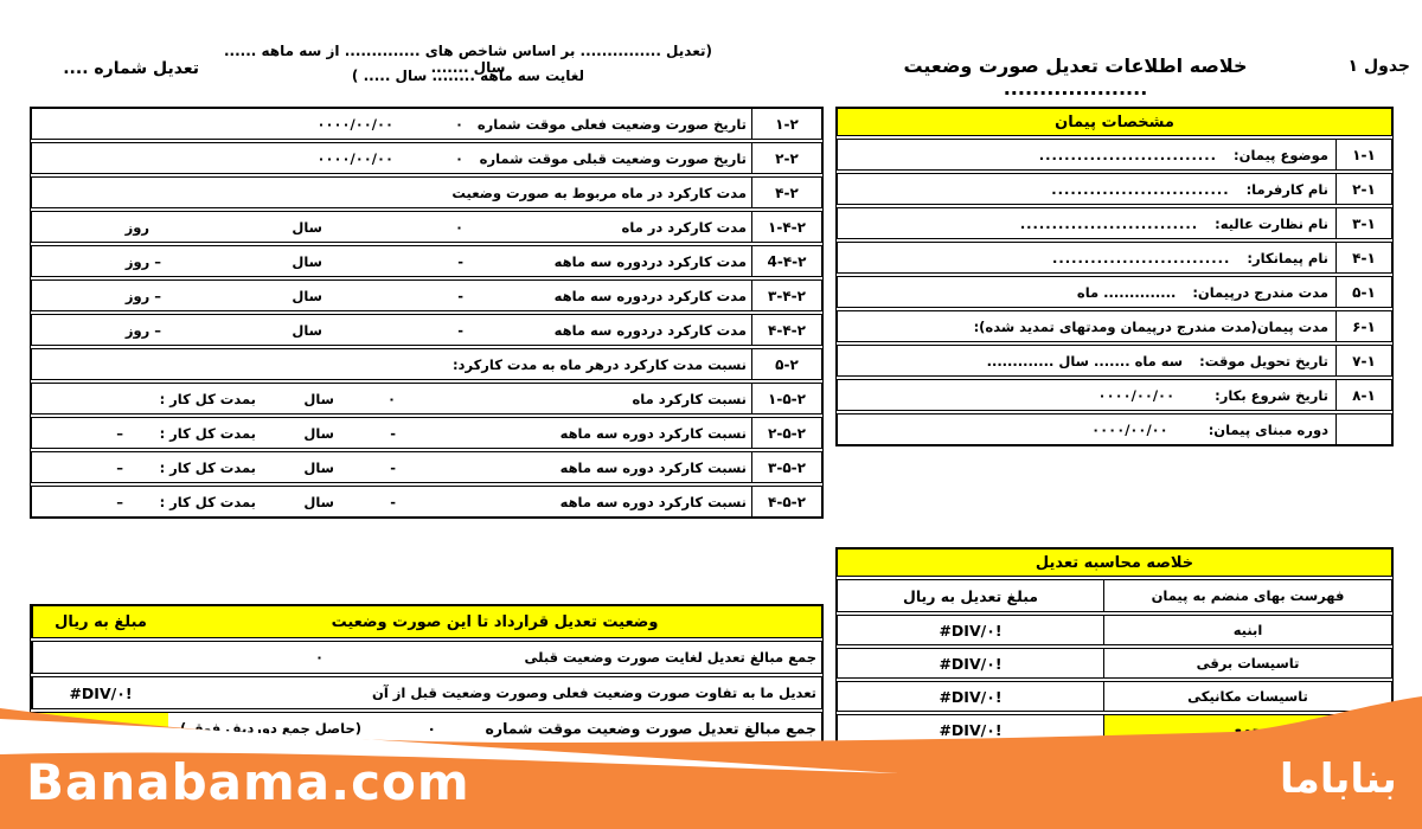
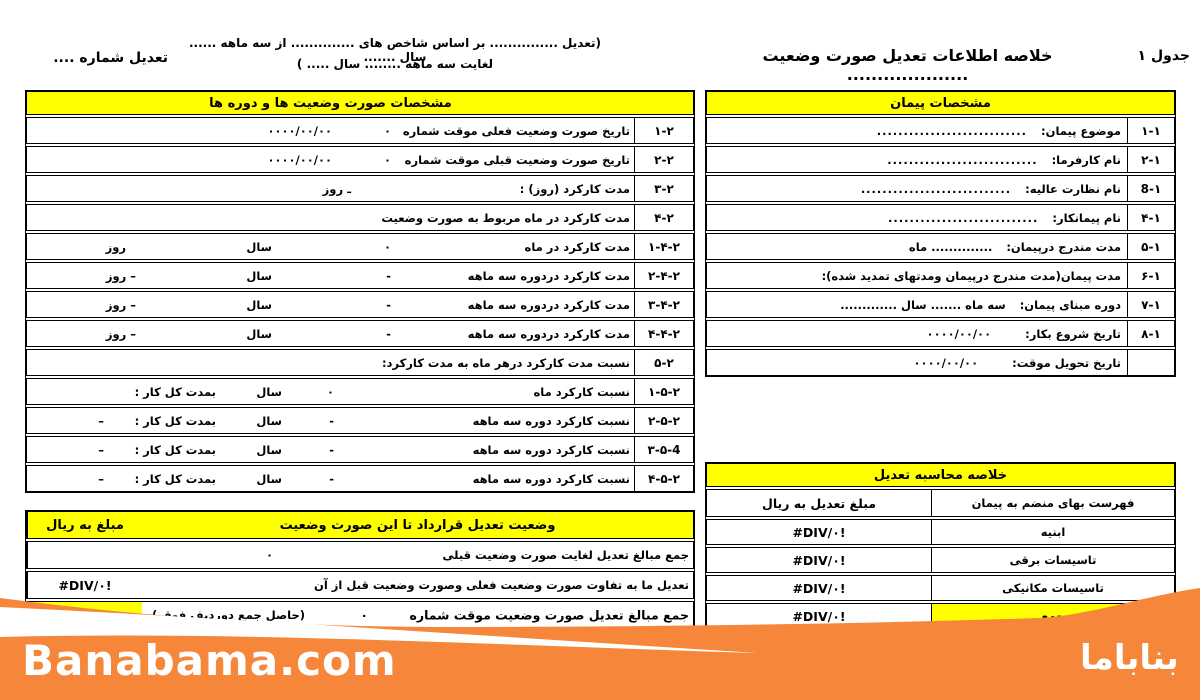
  جدول ۱
  خلاصه اطلاعات تعدیل صورت وضعیت ....................
  (تعدیل ............... بر اساس شاخص های .............. از سه ماهه ...... سال .......
  لغایت سه ماهه ........ سال ..... )
  تعدیل شماره ....
  مشخصات پیمان
  ۱-۱
  موضوع پیمان:
  ............................
  ۲-۱
  نام کارفرما:
  ............................
- ۳-۱
+ 8-۱
  نام نظارت عالیه:
  ............................
  ۴-۱
  نام پیمانکار:
  ............................
  ۵-۱
  مدت مندرج درپیمان:
  .............. ماه
  ۶-۱
  مدت پیمان(مدت مندرج درپیمان ومدتهای تمدید شده):
  ۷-۱
- تاریخ تحویل موقت:
+ دوره مبنای پیمان:
  سه ماه ....... سال .............
  ۸-۱
  تاریخ شروع بکار:
  ۰۰۰۰/۰۰/۰۰
- دوره مبنای پیمان:
+ تاریخ تحویل موقت:
  ۰۰۰۰/۰۰/۰۰
+ مشخصات صورت وضعیت ها و دوره ها
  ۱-۲
  تاریخ صورت وضعیت فعلی موقت شماره
  ۰
  ۰۰۰۰/۰۰/۰۰
  ۲-۲
  تاریخ صورت وضعیت قبلی موقت شماره
  ۰
  ۰۰۰۰/۰۰/۰۰
+ ۳-۲
+ مدت کارکرد (روز) :
+ ـ روز
  ۴-۲
  مدت کارکرد در ماه مربوط به صورت وضعیت
  ۱-۴-۲
  مدت کارکرد در ماه
  ۰
  سال
  روز
- 4-۴-۲
+ ۲-۴-۲
  مدت کارکرد دردوره سه ماهه
  -
  سال
  – روز
  ۳-۴-۲
  مدت کارکرد دردوره سه ماهه
  -
  سال
  – روز
  ۴-۴-۲
  مدت کارکرد دردوره سه ماهه
  -
  سال
  – روز
  ۵-۲
  نسبت مدت کارکرد درهر ماه به مدت کارکرد:
  ۱-۵-۲
  نسبت کارکرد ماه
  ۰
  سال
  بمدت کل کار :
  ۲-۵-۲
  نسبت کارکرد دوره سه ماهه
  -
  سال
  بمدت کل کار :
  –
- ۳-۵-۲
+ ۳-۵-4
  نسبت کارکرد دوره سه ماهه
  -
  سال
  بمدت کل کار :
  –
  ۴-۵-۲
  نسبت کارکرد دوره سه ماهه
  -
  سال
  بمدت کل کار :
  –
  خلاصه محاسبه تعدیل
  فهرست بهای منضم به پیمان
  مبلغ تعدیل به ریال
  ابنیه
  #DIV/۰!
  تاسیسات برقی
  #DIV/۰!
  تاسیسات مکانیکی
  #DIV/۰!
  #DIV/۰!
  وضعیت تعدیل قرارداد تا این صورت وضعیت
  مبلغ به ریال
  جمع مبالغ تعدیل لغایت صورت وضعیت قبلی
  ۰
  تعدیل ما به تفاوت صورت وضعیت فعلی وصورت وضعیت قبل از آن
  #DIV/۰!
  جمع مبالغ تعدیل صورت وضعیت موقت شماره
  ۰
  (حاصل جمع دوردیف فوق
  Banabama.com
  بناباما
